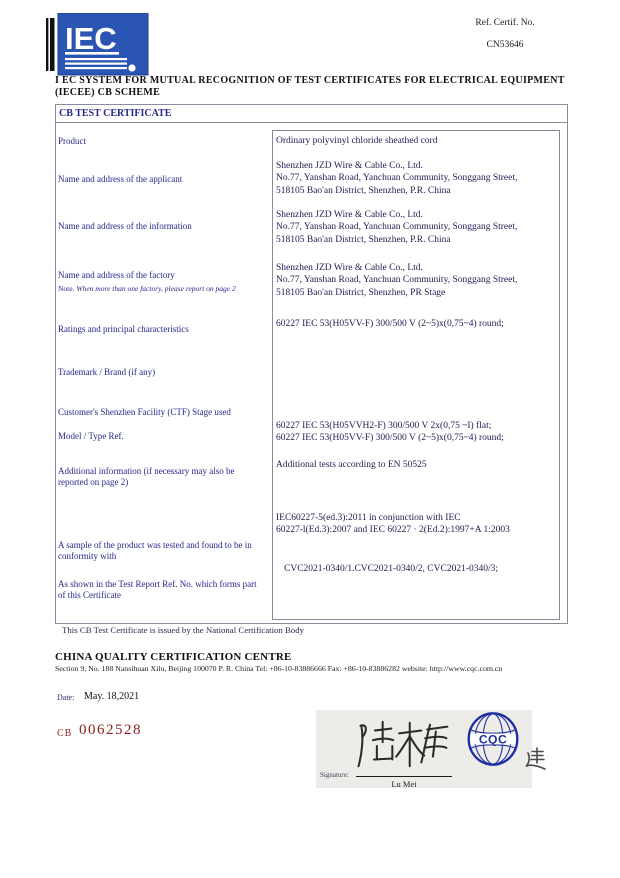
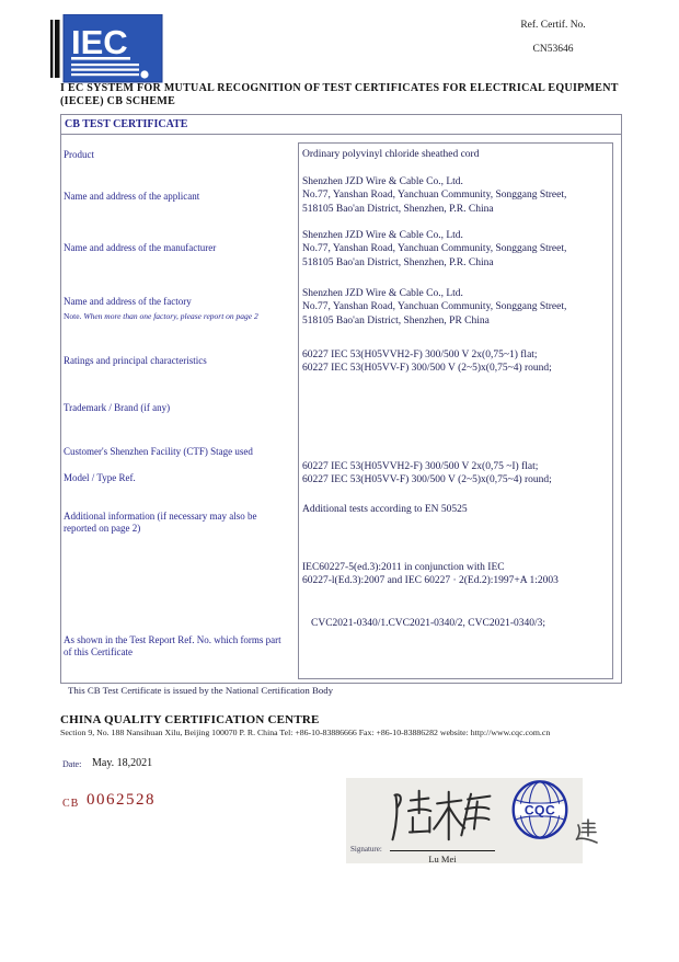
  IEC
  Ref. Certif. No.
  CN53646
  I EC SYSTEM FOR MUTUAL RECOGNITION OF TEST CERTIFICATES FOR ELECTRICAL EQUIPMENT
  (IECEE) CB SCHEME
  CB TEST CERTIFICATE
  Product
  Name and address of the applicant
- Name and address of the information
+ Name and address of the manufacturer
  Name and address of the factory
  Note. When more than one factory, please report on page 2
  Ratings and principal characteristics
  Trademark / Brand (if any)
  Customer's Shenzhen Facility (CTF) Stage used
  Model / Type Ref.
  Additional information (if necessary may also be reported on page 2)
- A sample of the product was tested and found to be in conformity with
  As shown in the Test Report Ref. No. which forms part of this Certificate
  Ordinary polyvinyl chloride sheathed cord
  Shenzhen JZD Wire & Cable Co., Ltd.
  No.77, Yanshan Road, Yanchuan Community, Songgang Street,
  518105 Bao'an District, Shenzhen, P.R. China
  Shenzhen JZD Wire & Cable Co., Ltd.
  No.77, Yanshan Road, Yanchuan Community, Songgang Street,
  518105 Bao'an District, Shenzhen, P.R. China
  Shenzhen JZD Wire & Cable Co., Ltd.
  No.77, Yanshan Road, Yanchuan Community, Songgang Street,
- 518105 Bao'an District, Shenzhen, PR Stage
+ 518105 Bao'an District, Shenzhen, PR China
+ 60227 IEC 53(H05VVH2-F) 300/500 V 2x(0,75~1) flat;
  60227 IEC 53(H05VV-F) 300/500 V (2~5)x(0,75~4) round;
  60227 IEC 53(H05VVH2-F) 300/500 V 2x(0,75 ~I) flat;
  60227 IEC 53(H05VV-F) 300/500 V (2~5)x(0,75~4) round;
  Additional tests according to EN 50525
  IEC60227-5(ed.3):2011 in conjunction with IEC
  60227-l(Ed.3):2007 and IEC 60227 · 2(Ed.2):1997+A 1:2003
  CVC2021-0340/1.CVC2021-0340/2, CVC2021-0340/3;
  This CB Test Certificate is issued by the National Certification Body
  CHINA QUALITY CERTIFICATION CENTRE
  Section 9, No. 188 Nansihuan Xilu, Beijing 100070 P. R. China Tel: +86-10-83886666 Fax: +86-10-83886282 website: http://www.cqc.com.cn
  Date:
  May. 18,2021
  CB
  0062528
  Signature:
  Lu Mei
  CQC
